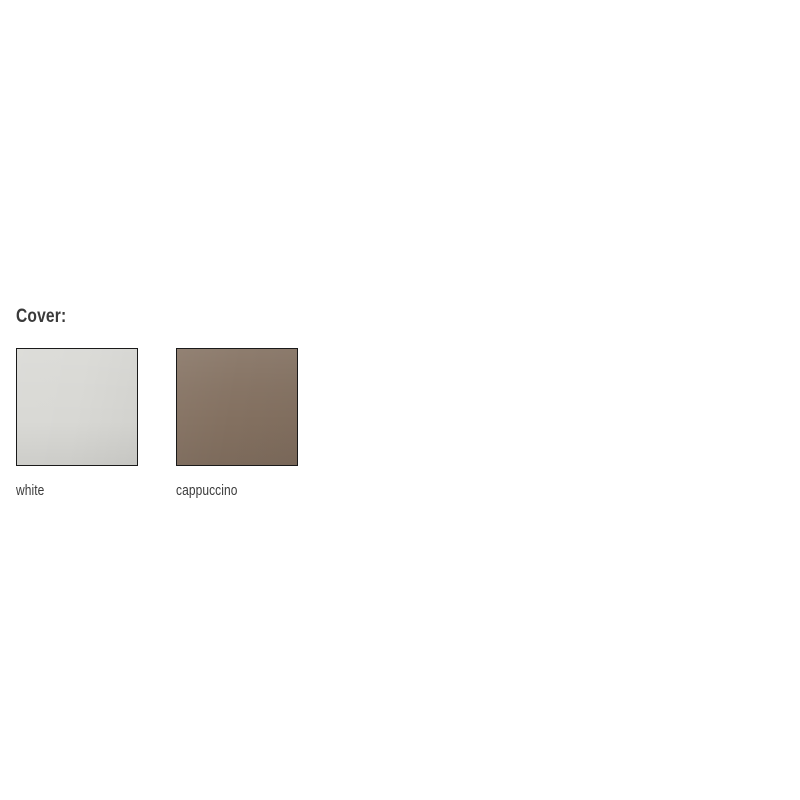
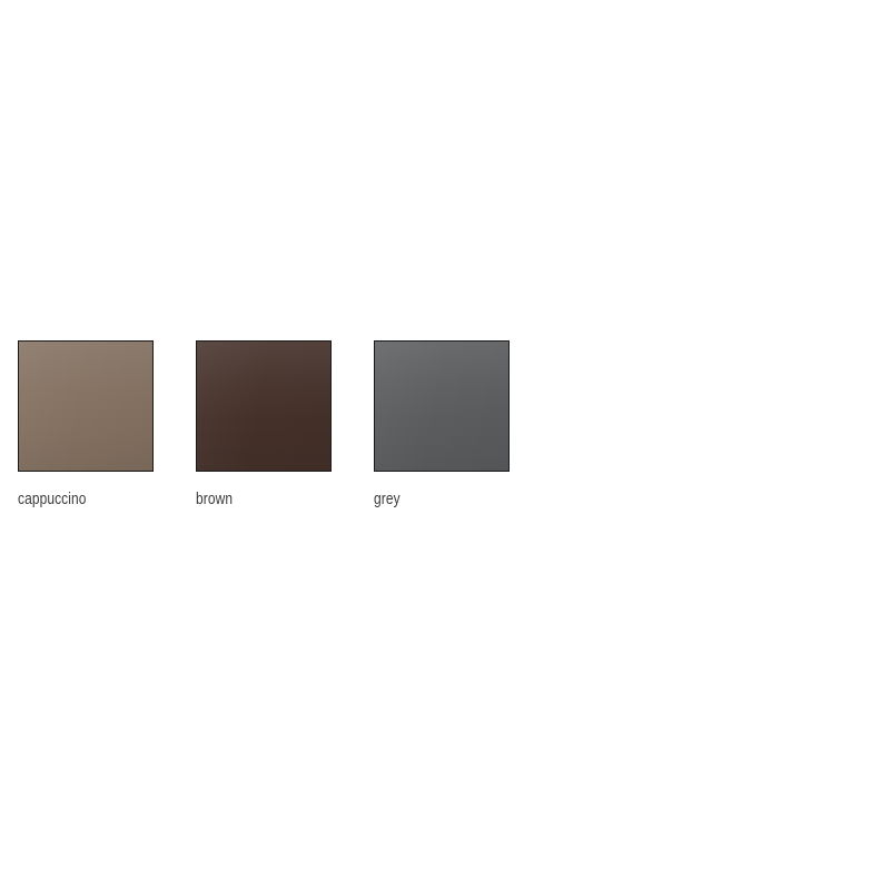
- Cover:
- white
  cappuccino
+ brown
+ grey
